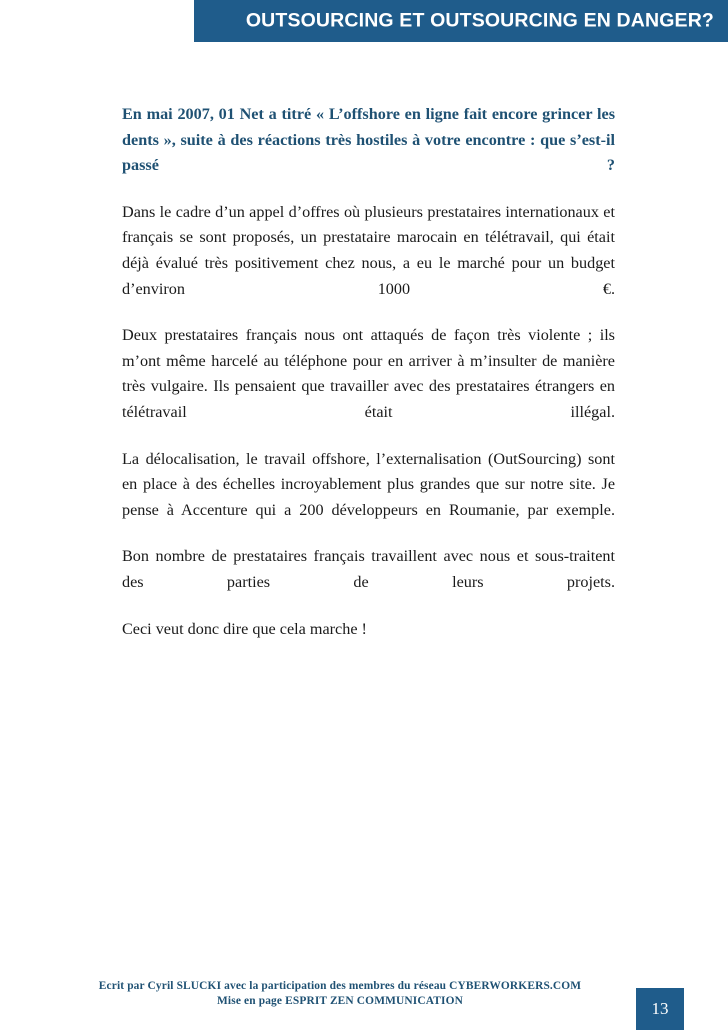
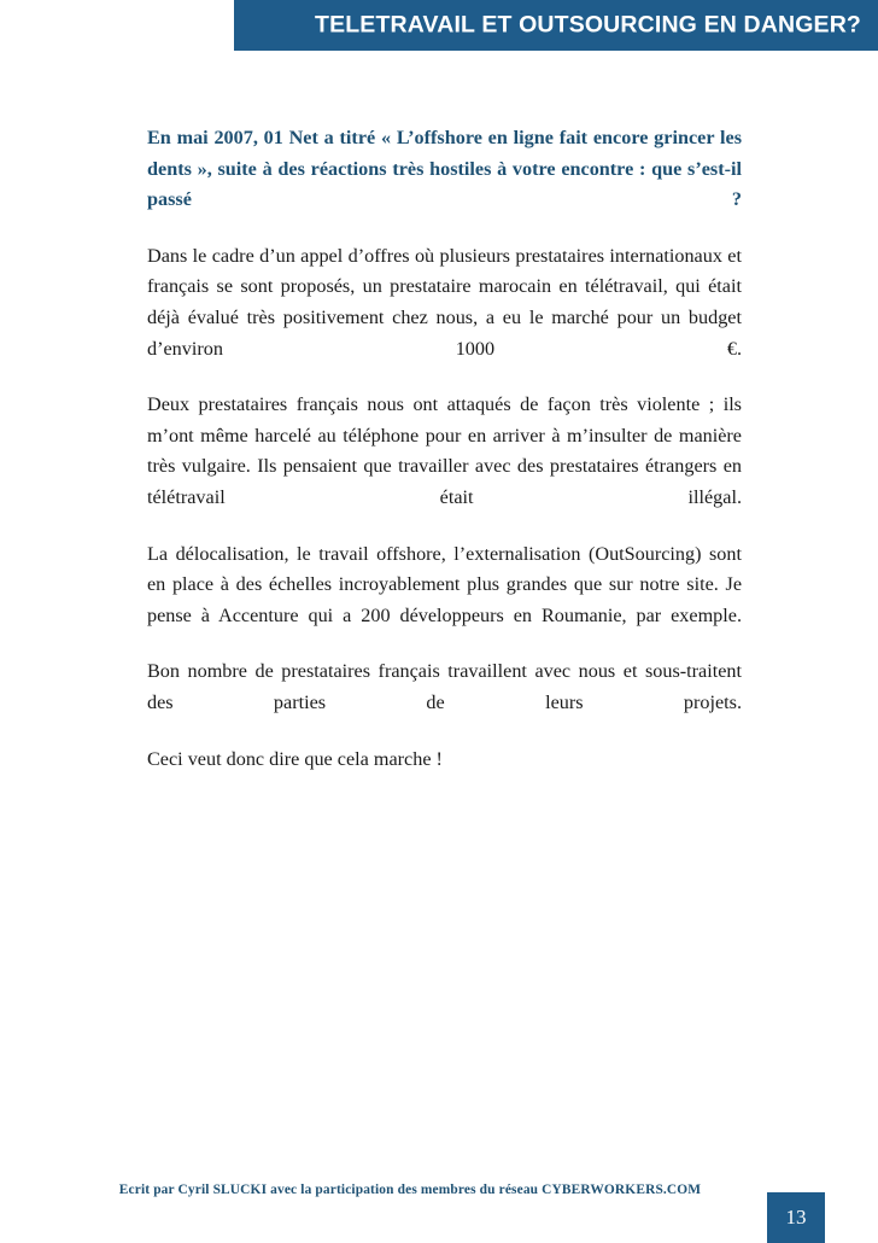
- OUTSOURCING ET OUTSOURCING EN DANGER?
+ TELETRAVAIL ET OUTSOURCING EN DANGER?
  En mai 2007, 01 Net a titré « L’offshore en ligne fait encore grincer les dents », suite à des réactions très hostiles à votre encontre : que s’est-il passé ?
  Dans le cadre d’un appel d’offres où plusieurs prestataires internationaux et français se sont proposés, un prestataire marocain en télétravail, qui était déjà évalué très positivement chez nous, a eu le marché pour un budget d’environ 1000 €.
  Deux prestataires français nous ont attaqués de façon très violente ; ils m’ont même harcelé au téléphone pour en arriver à m’insulter de manière très vulgaire. Ils pensaient que travailler avec des prestataires étrangers en télétravail était illégal.
  La délocalisation, le travail offshore, l’externalisation (OutSourcing) sont en place à des échelles incroyablement plus grandes que sur notre site. Je pense à Accenture qui a 200 développeurs en Roumanie, par exemple.
  Bon nombre de prestataires français travaillent avec nous et sous-traitent des parties de leurs projets.
  Ceci veut donc dire que cela marche !
  Ecrit par Cyril SLUCKI avec la participation des membres du réseau CYBERWORKERS.COM
- Mise en page ESPRIT ZEN COMMUNICATION
  13
